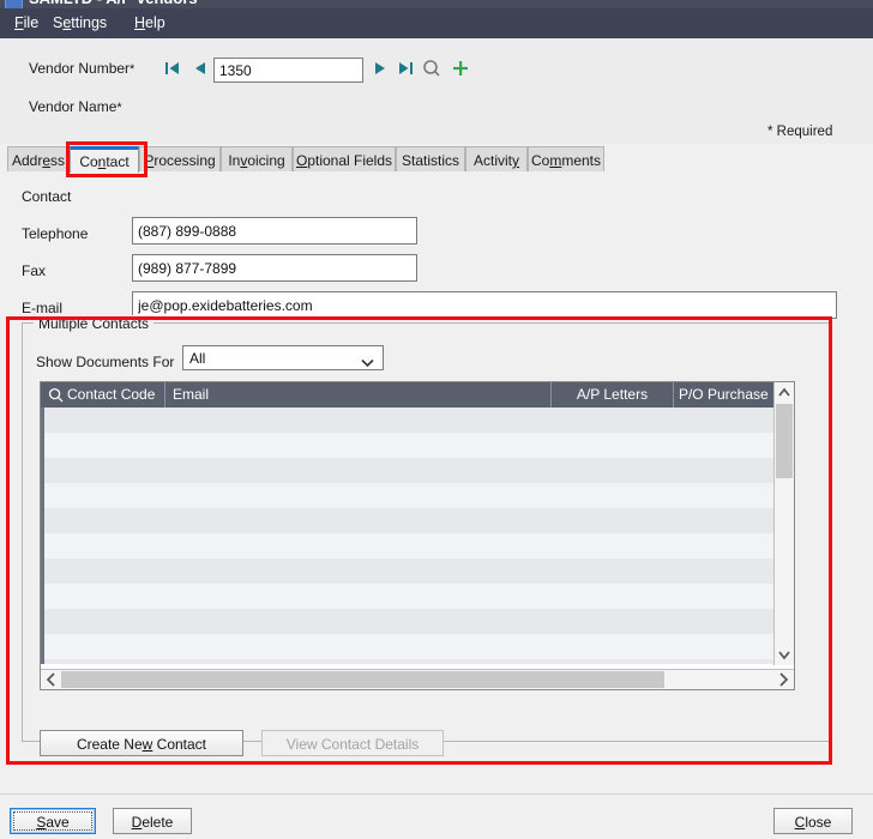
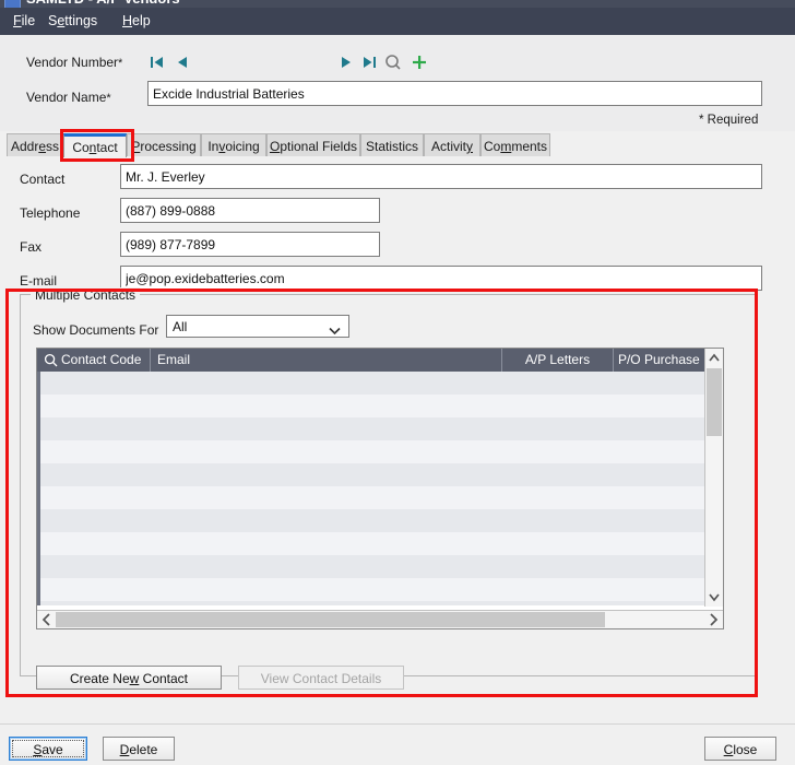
  File
  Settings
  Help
  Vendor Number*
- 1350
  Vendor Name*
+ Excide Industrial Batteries
  * Required
  Address
  Contact
  Processing
  Invoicing
  Optional Fields
  Statistics
  Activity
  Comments
  Contact
+ Mr. J. Everley
  Telephone
  (887) 899-0888
  Fax
  (989) 877-7899
  E-mail
  je@pop.exidebatteries.com
  Multiple Contacts
  Show Documents For
  All
  Contact Code
  Email
  A/P Letters
  P/O Purchase
  Create New Contact
  View Contact Details
  Save
  Delete
  Close
